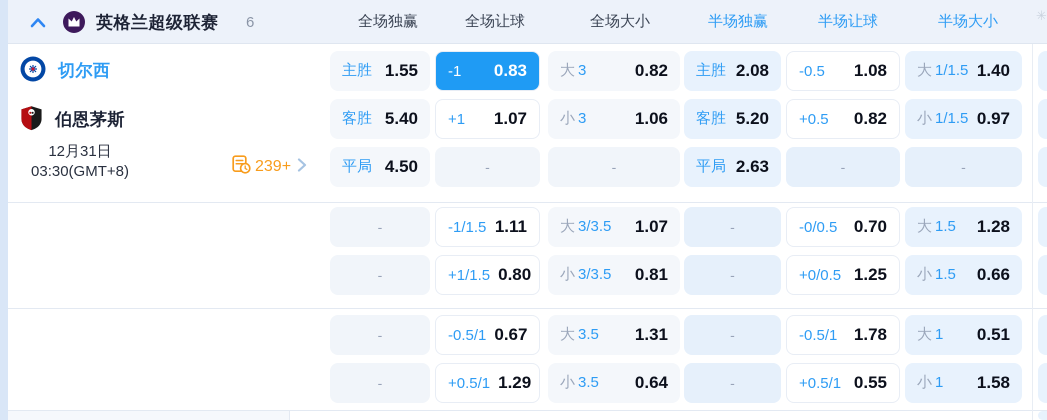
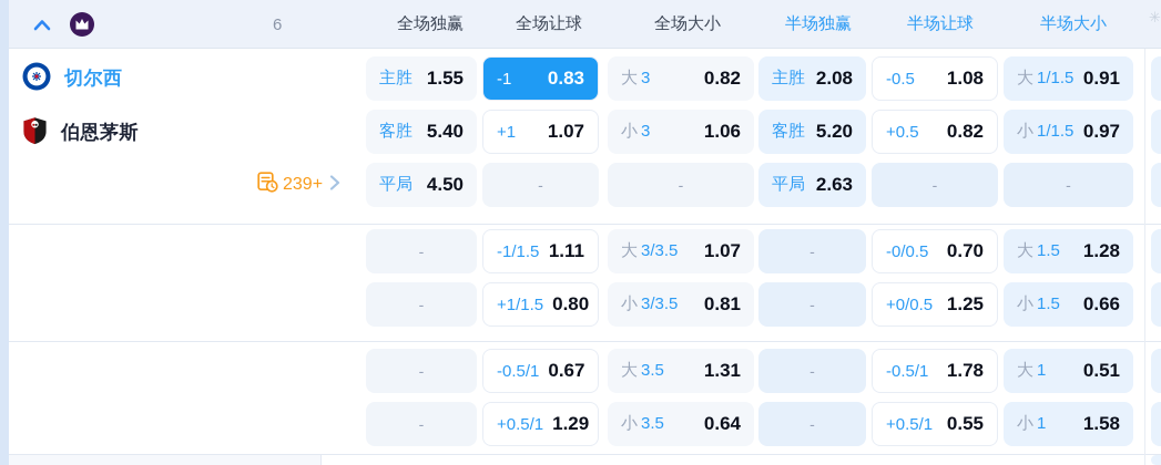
- 英格兰超级联赛
  6
  全场独赢
  全场让球
  全场大小
  半场独赢
  半场让球
  半场大小
  ✳
  切尔西
  伯恩茅斯
- 12月31日
- 03:30(GMT+8)
  239+
  主胜
  1.55
  -1
  0.83
  大 3
  0.82
  主胜
  2.08
  -0.5
  1.08
  大 1/1.5
- 1.40
+ 0.91
  客胜
  5.40
  +1
  1.07
  小 3
  1.06
  客胜
  5.20
  +0.5
  0.82
  小 1/1.5
  0.97
  平局
  4.50
  -
  -
  平局
  2.63
  -
  -
  -
  -1/1.5
  1.11
  大 3/3.5
  1.07
  -
  -0/0.5
  0.70
  大 1.5
  1.28
  -
  +1/1.5
  0.80
  小 3/3.5
  0.81
  -
  +0/0.5
  1.25
  小 1.5
  0.66
  -
  -0.5/1
  0.67
  大 3.5
  1.31
  -
  -0.5/1
  1.78
  大 1
  0.51
  -
  +0.5/1
  1.29
  小 3.5
  0.64
  -
  +0.5/1
  0.55
  小 1
  1.58
